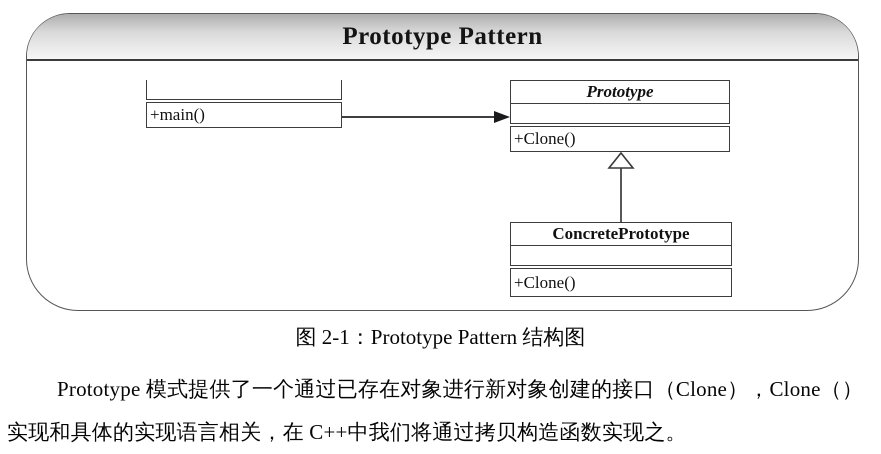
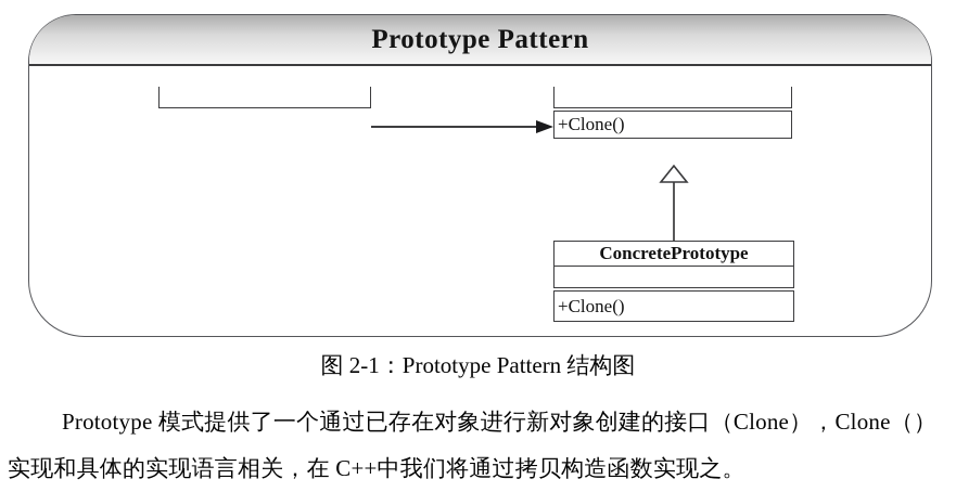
  Prototype Pattern
- +main()
- Prototype
  +Clone()
  ConcretePrototype
  +Clone()
  图 2-1：Prototype Pattern 结构图
  Prototype 模式提供了一个通过已存在对象进行新对象创建的接口（Clone），Clone（）
  实现和具体的实现语言相关，在 C++中我们将通过拷贝构造函数实现之。
